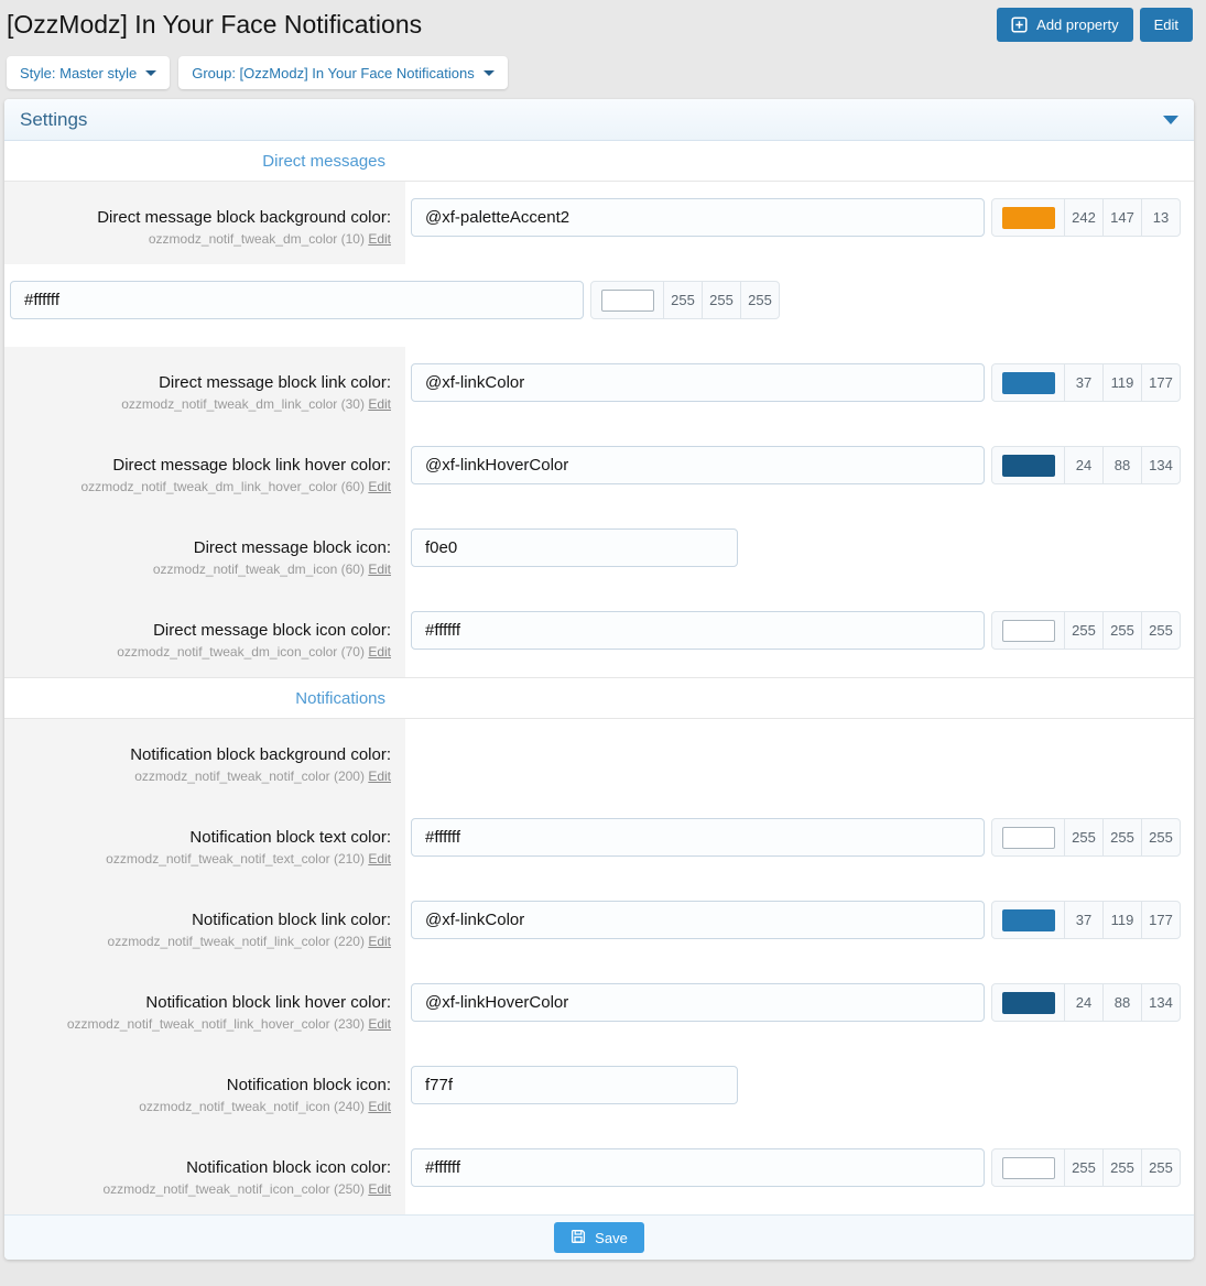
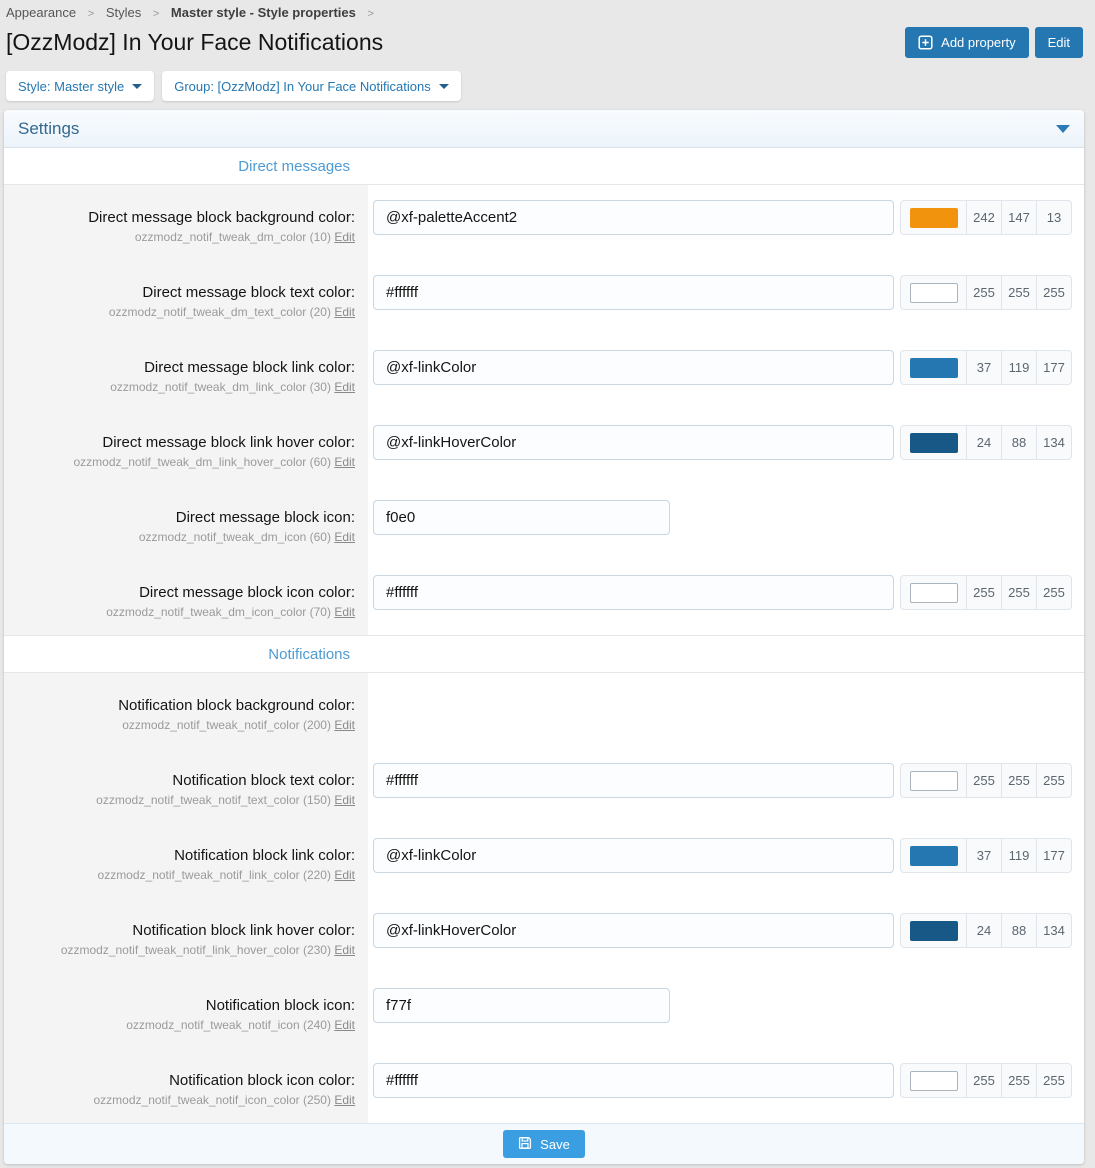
+ Appearance > Styles > Master style - Style properties >
  [OzzModz] In Your Face Notifications
  Add property
  Edit
  Style: Master style
  Group: [OzzModz] In Your Face Notifications
  Settings
  Direct messages
  Direct message block background color:
  ozzmodz_notif_tweak_dm_color (10) Edit
  @xf-paletteAccent2
  242
  147
  13
+ Direct message block text color:
+ ozzmodz_notif_tweak_dm_text_color (20) Edit
  #ffffff
  255
  255
  255
  Direct message block link color:
  ozzmodz_notif_tweak_dm_link_color (30) Edit
  @xf-linkColor
  37
  119
  177
  Direct message block link hover color:
  ozzmodz_notif_tweak_dm_link_hover_color (60) Edit
  @xf-linkHoverColor
  24
  88
  134
  Direct message block icon:
  ozzmodz_notif_tweak_dm_icon (60) Edit
  f0e0
  Direct message block icon color:
  ozzmodz_notif_tweak_dm_icon_color (70) Edit
  #ffffff
  255
  255
  255
  Notifications
  Notification block background color:
  ozzmodz_notif_tweak_notif_color (200) Edit
  Notification block text color:
- ozzmodz_notif_tweak_notif_text_color (210) Edit
+ ozzmodz_notif_tweak_notif_text_color (150) Edit
  #ffffff
  255
  255
  255
  Notification block link color:
  ozzmodz_notif_tweak_notif_link_color (220) Edit
  @xf-linkColor
  37
  119
  177
  Notification block link hover color:
  ozzmodz_notif_tweak_notif_link_hover_color (230) Edit
  @xf-linkHoverColor
  24
  88
  134
  Notification block icon:
  ozzmodz_notif_tweak_notif_icon (240) Edit
  f77f
  Notification block icon color:
  ozzmodz_notif_tweak_notif_icon_color (250) Edit
  #ffffff
  255
  255
  255
  Save
